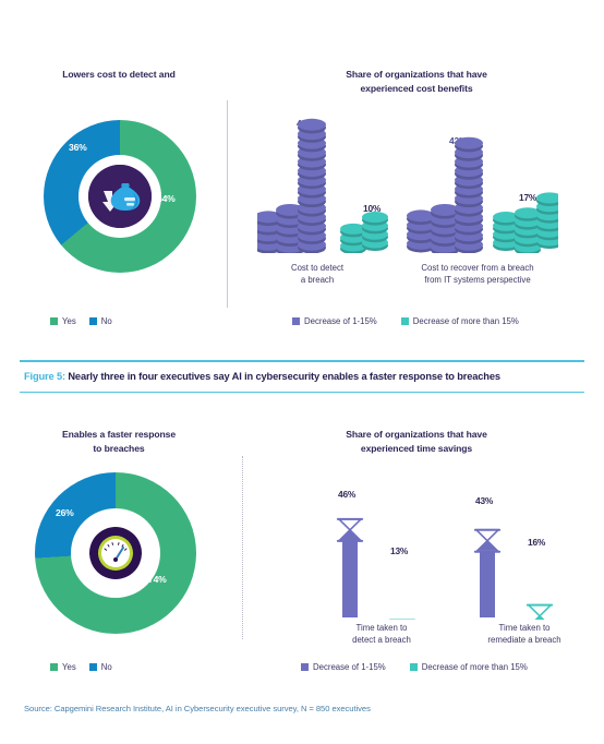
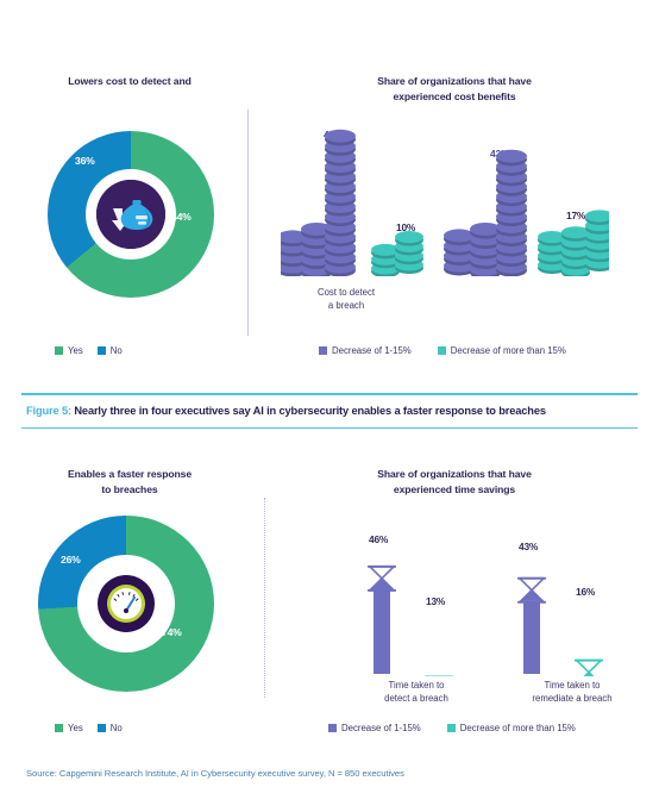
  Lowers cost to detect and
  36%
  64%
  Yes
  No
  Share of organizations that have
  experienced cost benefits
  10%
  Cost to detect
  a breach
  17%
- Cost to recover from a breach
- from IT systems perspective
  Decrease of 1-15%
  Decrease of more than 15%
  Figure 5: Nearly three in four executives say AI in cybersecurity enables a faster response to breaches
  Enables a faster response
  to breaches
  26%
  74%
  Yes
  No
  Share of organizations that have
  experienced time savings
  46%
  13%
  Time taken to
  detect a breach
  43%
  16%
  Time taken to
  remediate a breach
  Decrease of 1-15%
  Decrease of more than 15%
  Source: Capgemini Research Institute, AI in Cybersecurity executive survey, N = 850 executives
